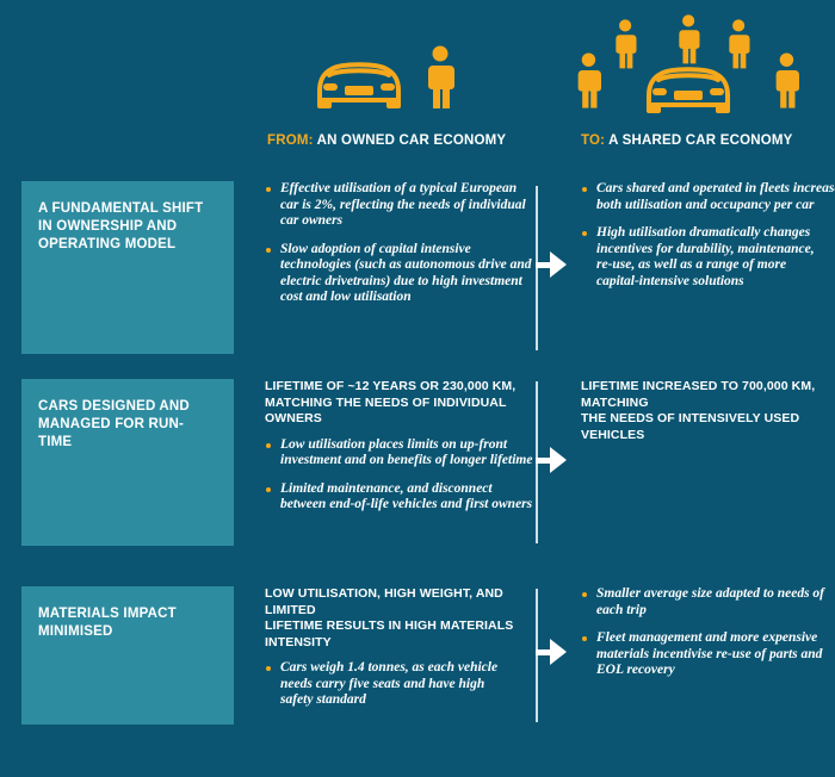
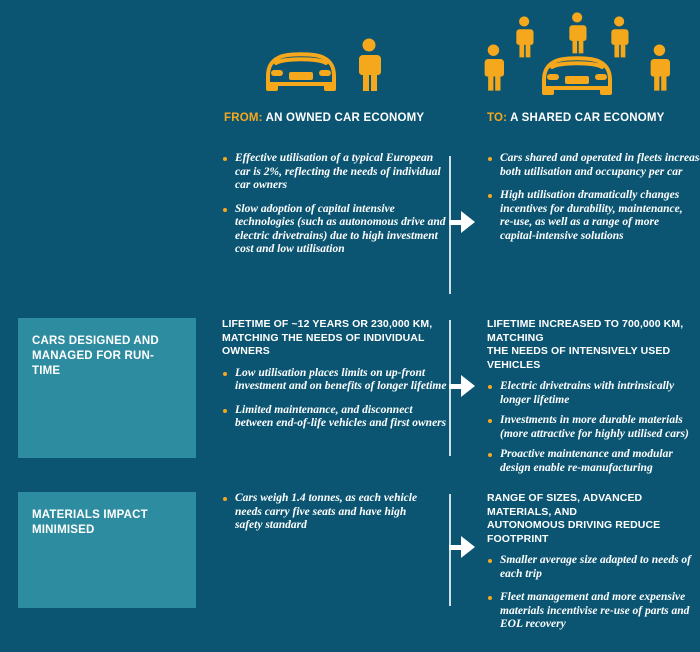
  FROM: AN OWNED CAR ECONOMY
  TO: A SHARED CAR ECONOMY
- A FUNDAMENTAL SHIFT IN OWNERSHIP AND OPERATING MODEL
  Effective utilisation of a typical European
  car is 2%, reflecting the needs of individual
  car owners
  Slow adoption of capital intensive
  technologies (such as autonomous drive and
  electric drivetrains) due to high investment
  cost and low utilisation
  Cars shared and operated in fleets increas
  both utilisation and occupancy per car
  High utilisation dramatically changes
  incentives for durability, maintenance,
  re-use, as well as a range of more
  capital-intensive solutions
  CARS DESIGNED AND MANAGED FOR RUN-TIME
  LIFETIME OF ~12 YEARS OR 230,000 KM,
  MATCHING THE NEEDS OF INDIVIDUAL OWNERS
  Low utilisation places limits on up-front
  investment and on benefits of longer lifetime
  Limited maintenance, and disconnect
  between end-of-life vehicles and first owners
  LIFETIME INCREASED TO 700,000 KM, MATCHING
  THE NEEDS OF INTENSIVELY USED VEHICLES
+ Electric drivetrains with intrinsically
+ longer lifetime
+ Investments in more durable materials
+ (more attractive for highly utilised cars)
+ Proactive maintenance and modular
+ design enable re-manufacturing
  MATERIALS IMPACT MINIMISED
- LOW UTILISATION, HIGH WEIGHT, AND LIMITED
- LIFETIME RESULTS IN HIGH MATERIALS INTENSITY
  Cars weigh 1.4 tonnes, as each vehicle
  needs carry five seats and have high
  safety standard
+ RANGE OF SIZES, ADVANCED MATERIALS, AND
+ AUTONOMOUS DRIVING REDUCE FOOTPRINT
  Smaller average size adapted to needs of
  each trip
  Fleet management and more expensive
  materials incentivise re-use of parts and
  EOL recovery
